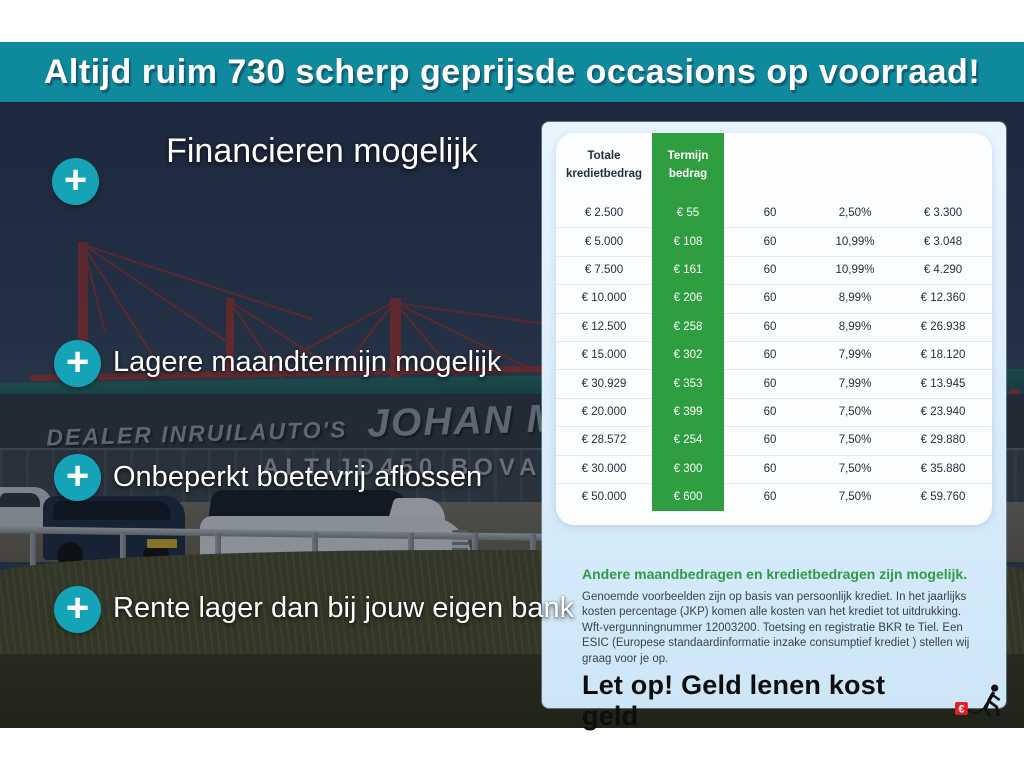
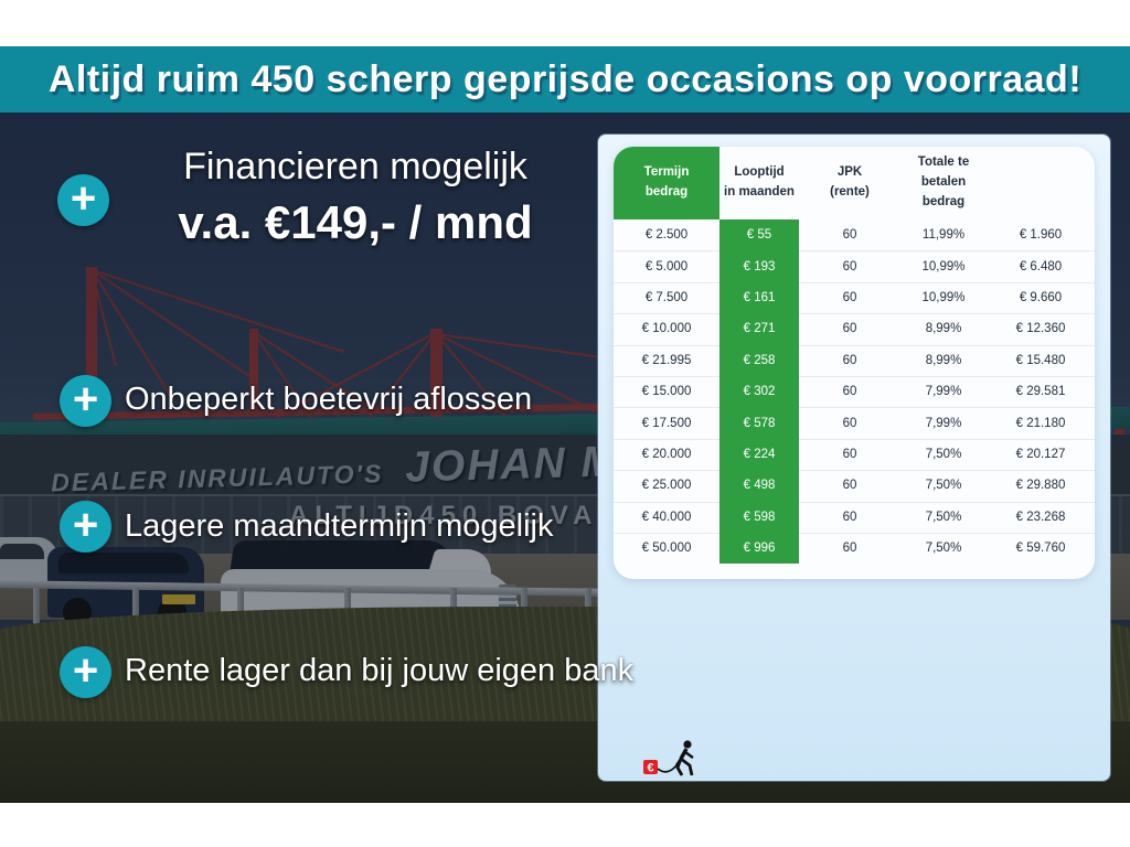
- Altijd ruim 730 scherp geprijsde occasions op voorraad!
+ Altijd ruim 450 scherp geprijsde occasions op voorraad!
  +
  Financieren mogelijk
+ v.a. €149,- / mnd
  +
- Lagere maandtermijn mogelijk
+ Onbeperkt boetevrij aflossen
  +
- Onbeperkt boetevrij aflossen
+ Lagere maandtermijn mogelijk
  +
  Rente lager dan bij jouw eigen bank
- Totale
- kredietbedrag
  Termijn
  bedrag
+ Looptijd
+ in maanden
+ JPK
+ (rente)
+ Totale te
+ betalen bedrag
  € 2.500
  € 55
  60
- 2,50%
+ 11,99%
- € 3.300
+ € 1.960
  € 5.000
- € 108
+ € 193
  60
  10,99%
- € 3.048
+ € 6.480
  € 7.500
  € 161
  60
  10,99%
- € 4.290
+ € 9.660
  € 10.000
- € 206
+ € 271
  60
  8,99%
  € 12.360
- € 12.500
+ € 21.995
  € 258
  60
  8,99%
- € 26.938
+ € 15.480
  € 15.000
  € 302
  60
  7,99%
- € 18.120
+ € 29.581
- € 30.929
+ € 17.500
- € 353
+ € 578
  60
  7,99%
- € 13.945
+ € 21.180
  € 20.000
- € 399
+ € 224
  60
  7,50%
- € 23.940
+ € 20.127
- € 28.572
+ € 25.000
- € 254
+ € 498
  60
  7,50%
  € 29.880
- € 30.000
+ € 40.000
- € 300
+ € 598
  60
  7,50%
- € 35.880
+ € 23.268
  € 50.000
- € 600
+ € 996
  60
  7,50%
  € 59.760
- Andere maandbedragen en kredietbedragen zijn mogelijk.
- Genoemde voorbeelden zijn op basis van persoonlijk krediet. In het jaarlijks kosten percentage (JKP) komen alle kosten van het krediet tot uitdrukking. Wft-vergunningnummer 12003200. Toetsing en registratie BKR te Tiel. Een ESIC (Europese standaardinformatie inzake consumptief krediet ) stellen wij graag voor je op.
- Let op! Geld lenen kost geld
  €
